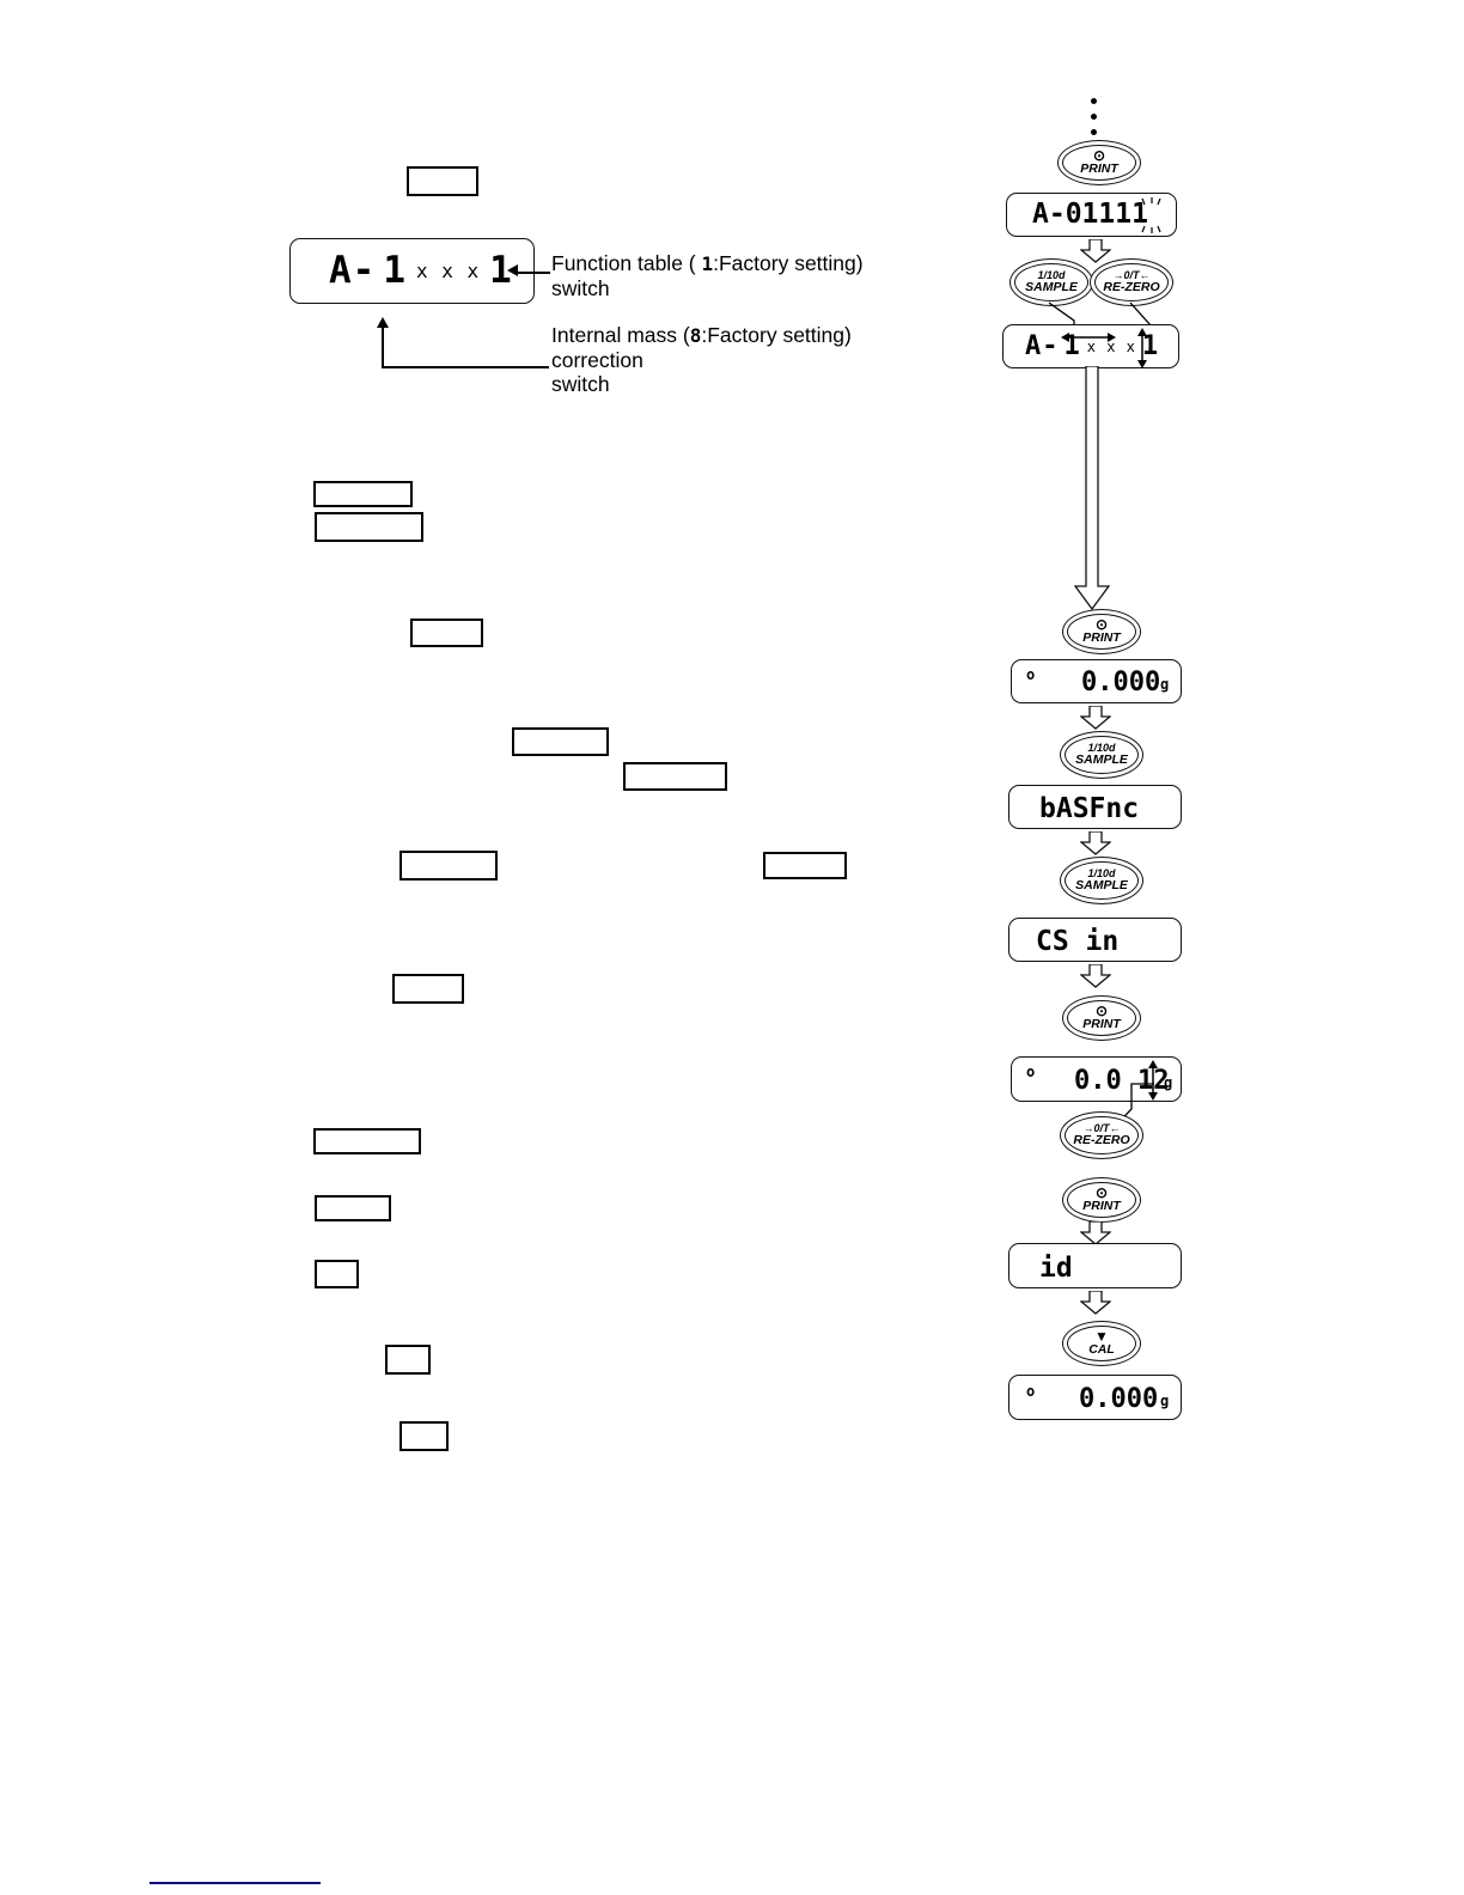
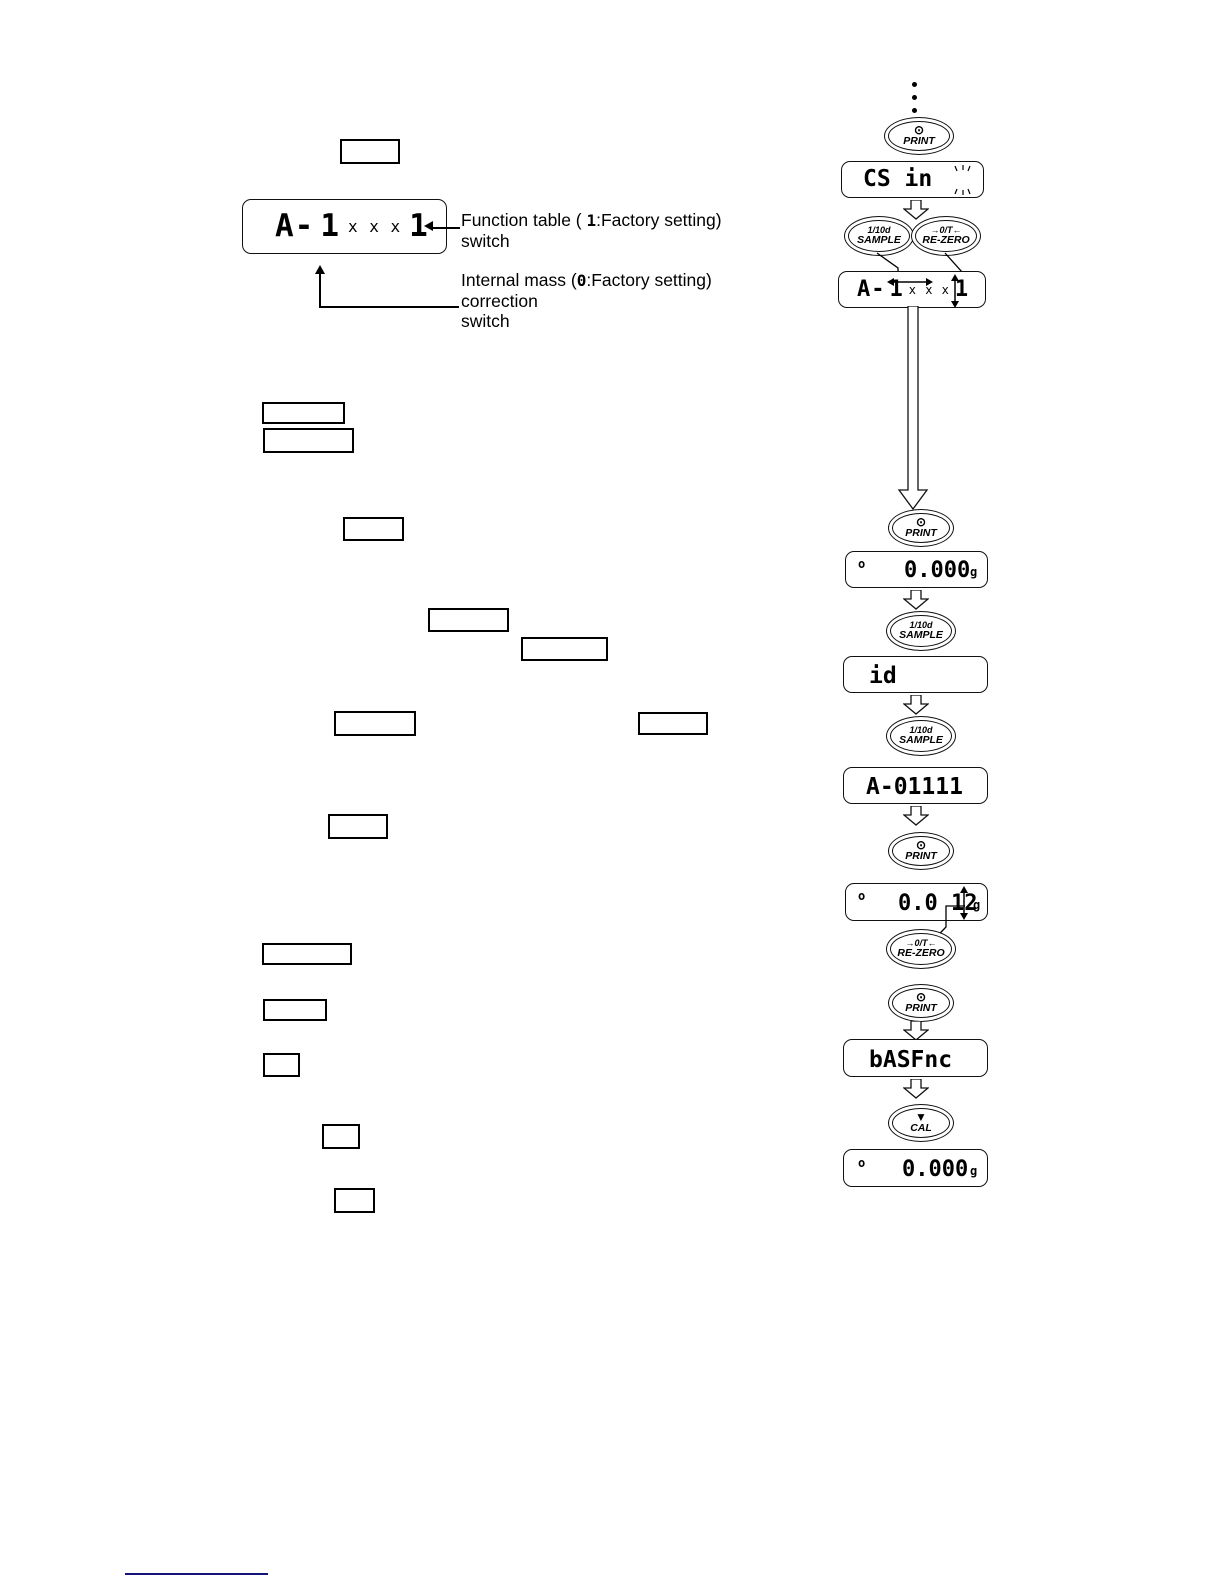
  A-
  1
  x x x
  1
  Function table ( 1:Factory setting)
  switch
- Internal mass (8:Factory setting)
+ Internal mass (0:Factory setting)
  correction
  switch
  ⊙
  PRINT
- A-01111
+ CS in
  1/10d
  SAMPLE
  →0/T←
  RE-ZERO
  A-
  1
  x x x
  1
  ⊙
  PRINT
  o
  0.000
  g
  1/10d
  SAMPLE
- bASFnc
+ id
  1/10d
  SAMPLE
- CS in
+ A-01111
  ⊙
  PRINT
  o
  0.0 12
  g
  →0/T←
  RE-ZERO
  ⊙
  PRINT
- id
+ bASFnc
  ▼
  CAL
  o
  0.000
  g
